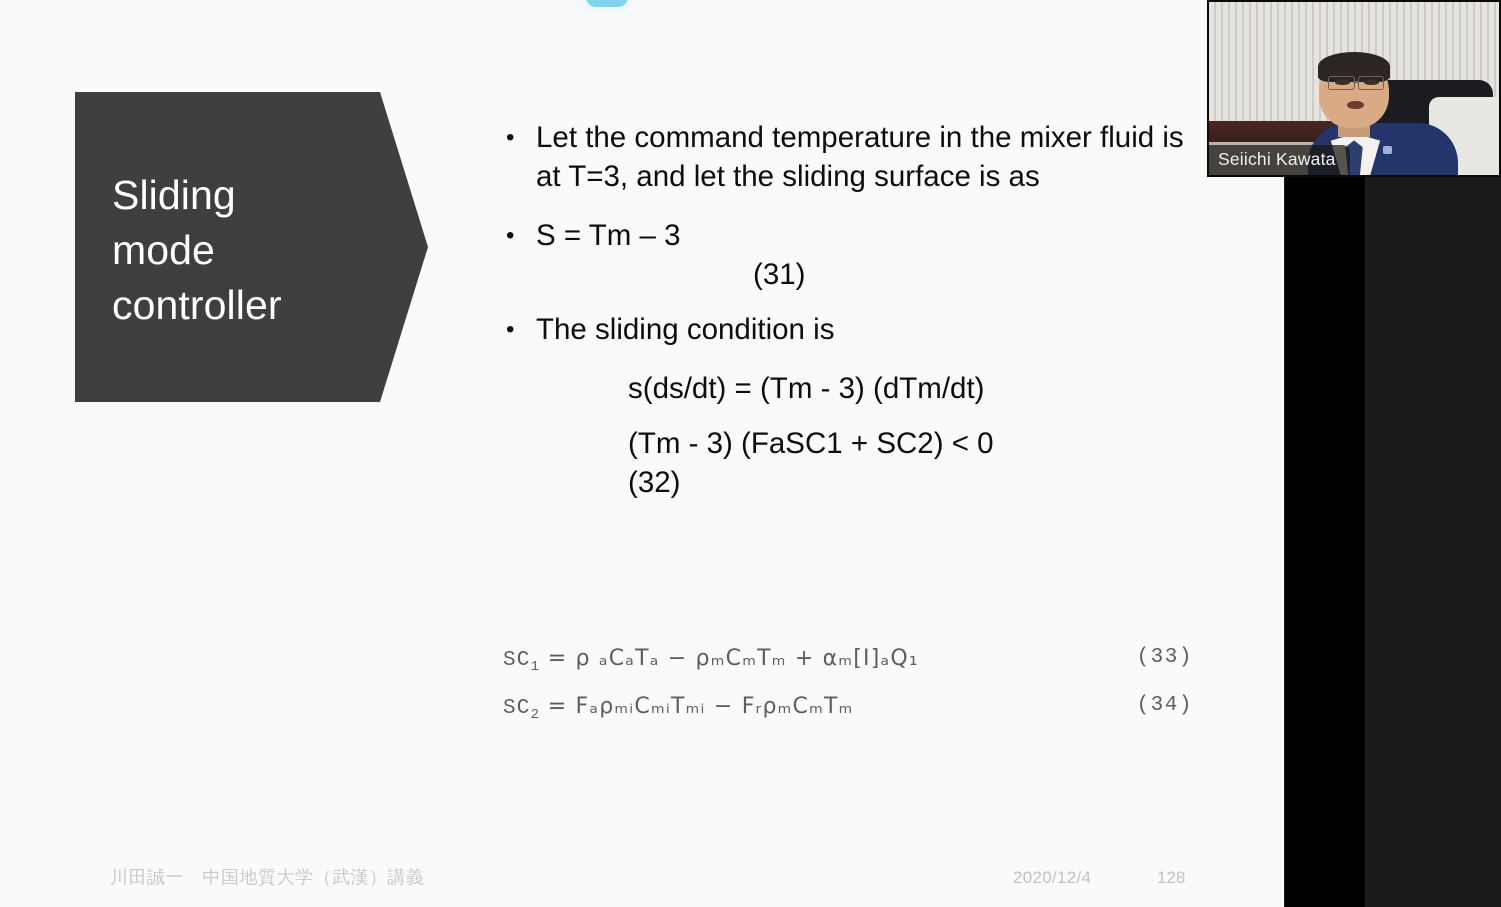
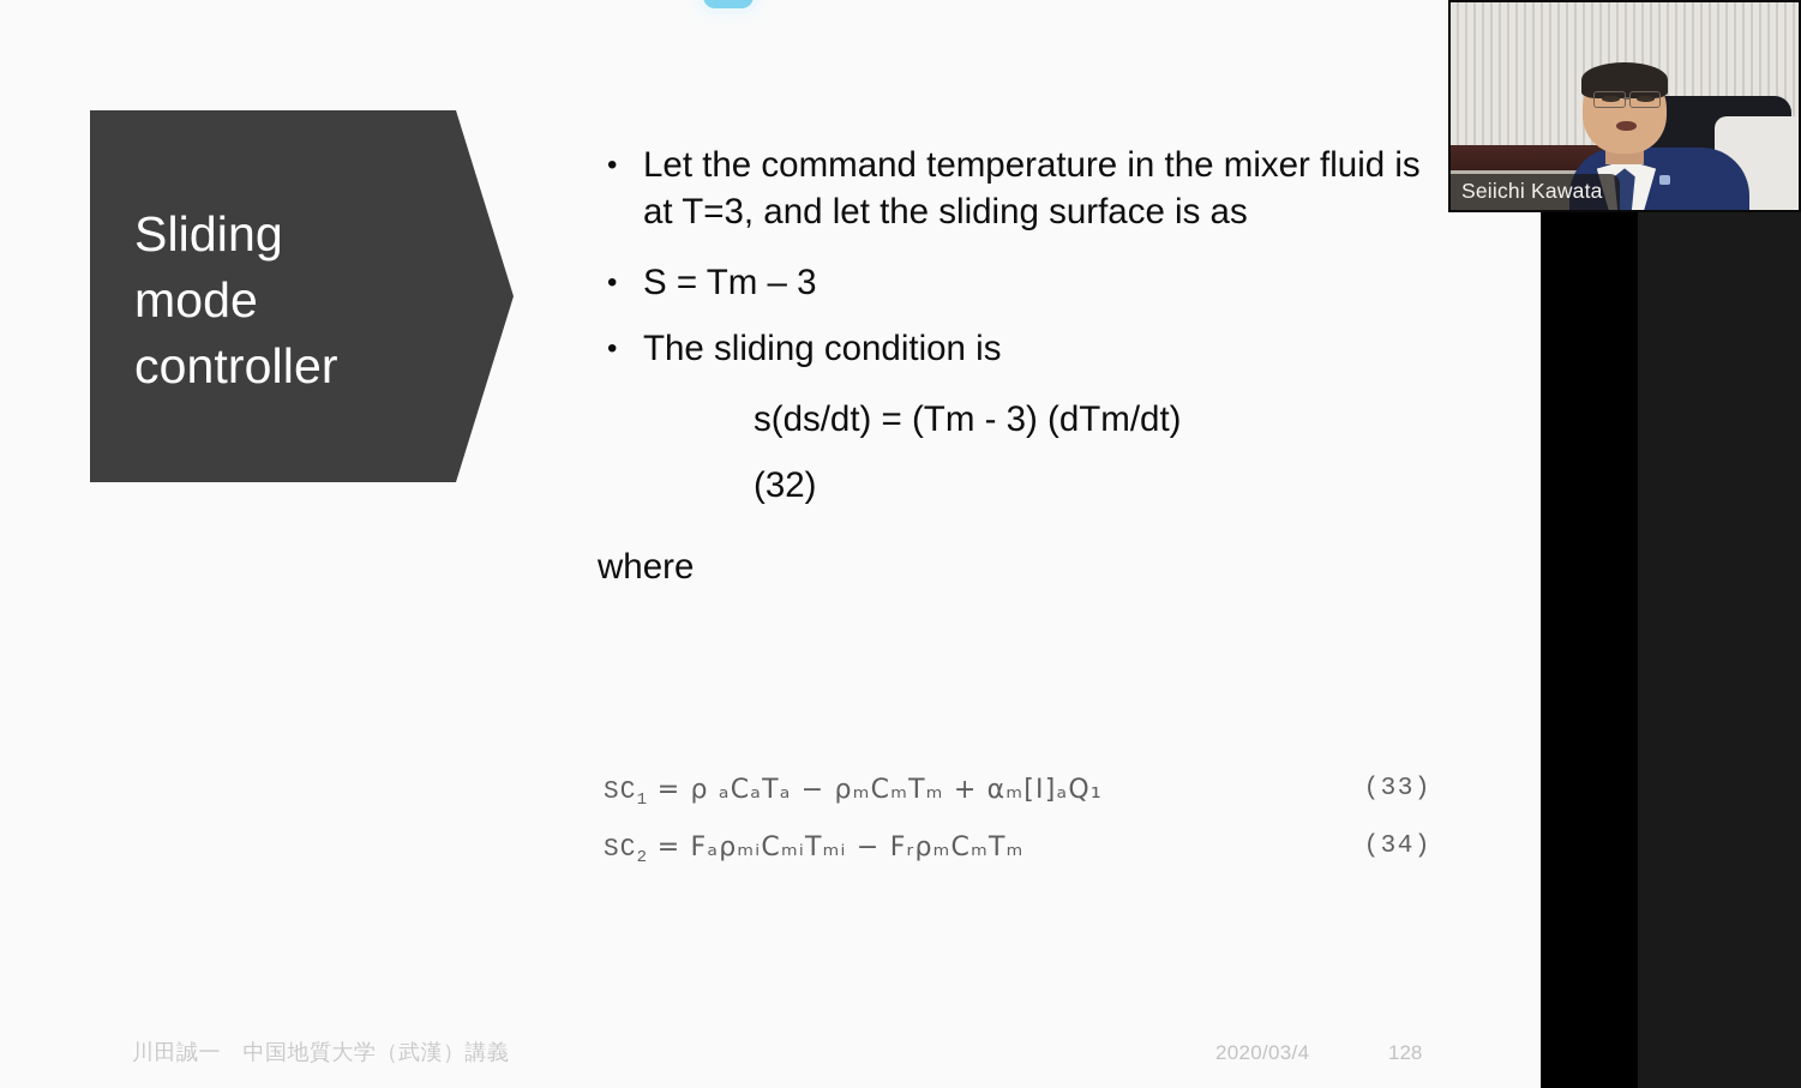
  Sliding
  mode
  controller
  •
  Let the command temperature in the mixer fluid is at T=3, and let the sliding surface is as
  •
  S = Tm – 3
- (31)
  •
  The sliding condition is
  s(ds/dt) = (Tm - 3) (dTm/dt)
- (Tm - 3) (FaSC1 + SC2) < 0
  (32)
+ where
  SC1 = ρ ₐCₐTₐ − ρₘCₘTₘ + αₘ[I]ₐQ₁
  (33)
  SC2 = FₐρₘᵢCₘᵢTₘᵢ − FᵣρₘCₘTₘ
  (34)
  川田誠一 中国地質大学（武漢）講義
- 2020/12/4
+ 2020/03/4
  128
  Seiichi Kawata
